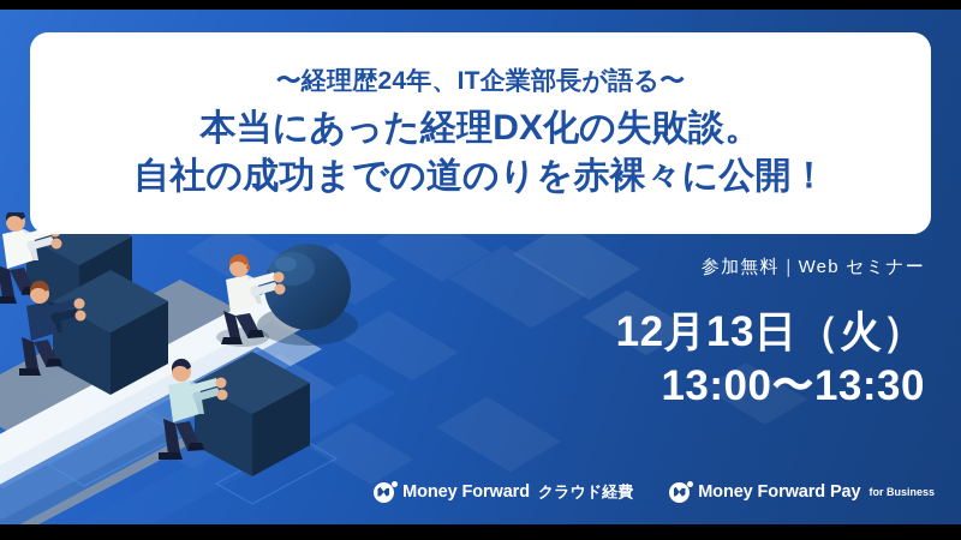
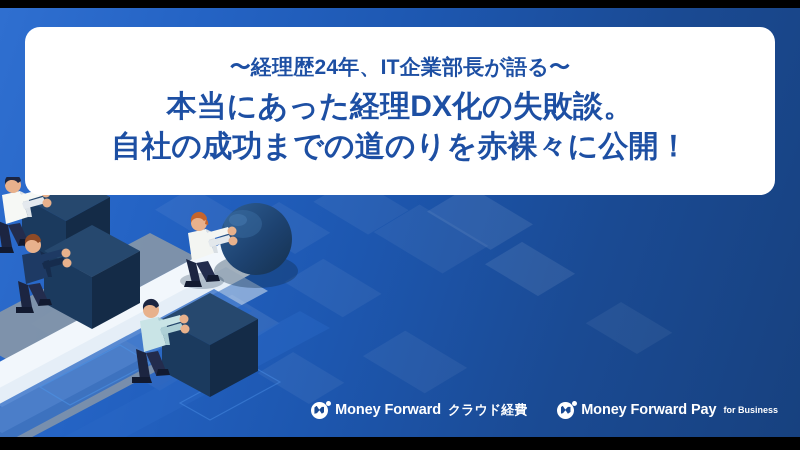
  〜経理歴24年、IT企業部長が語る〜
  本当にあった経理DX化の失敗談。
  自社の成功までの道のりを赤裸々に公開！
- 参加無料｜Web セミナー
- 12月13日（火）
- 13:00〜13:30
  Money Forward
  クラウド経費
  Money Forward Pay
  for Business
